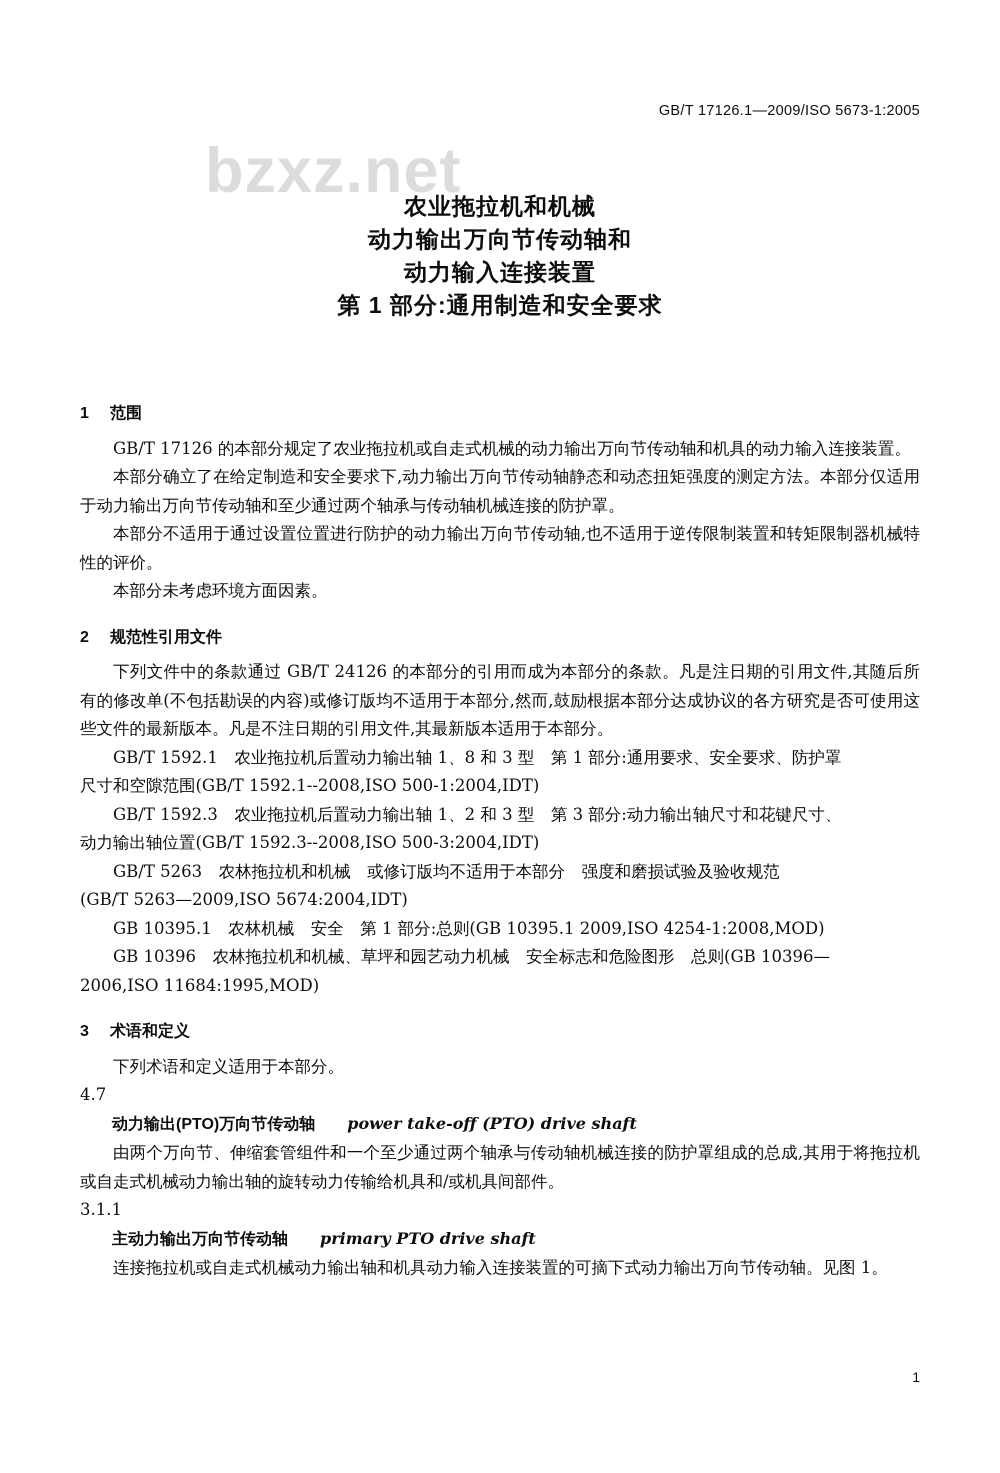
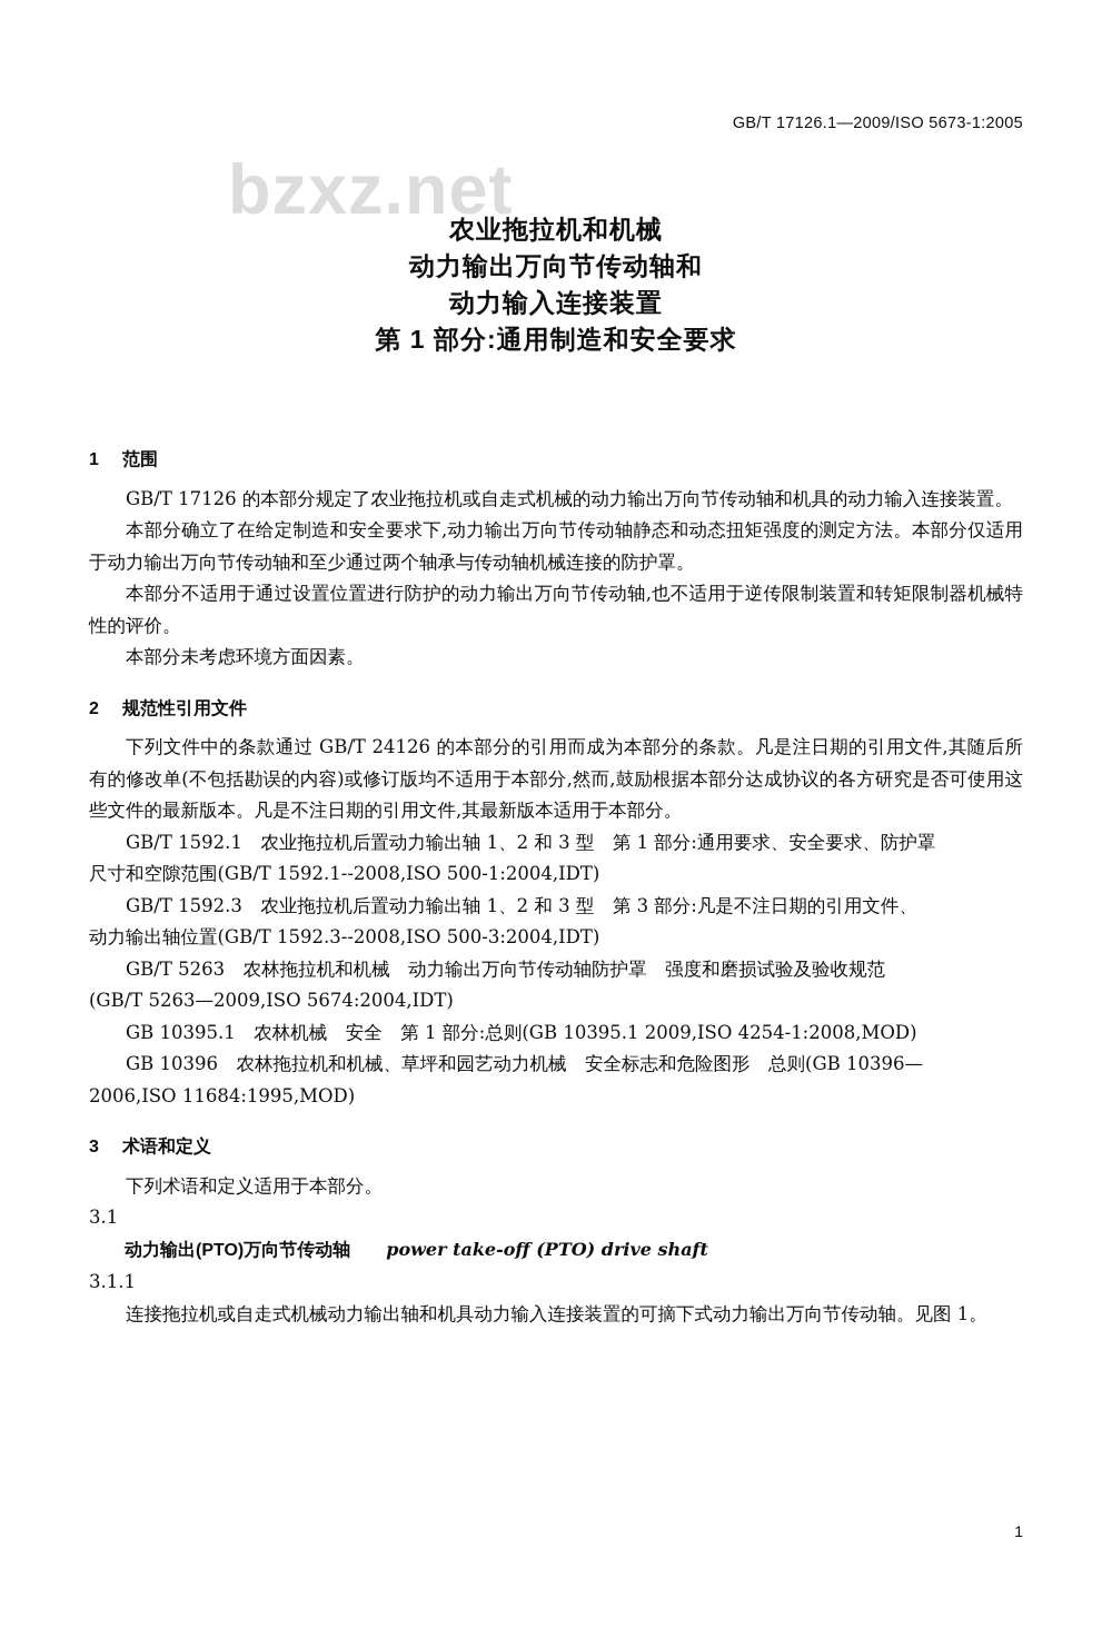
  GB/T 17126.1—2009/ISO 5673-1:2005
  bzxz.net
  农业拖拉机和机械
  动力输出万向节传动轴和
  动力输入连接装置
  第 1 部分:通用制造和安全要求
  1 范围
  GB/T 17126 的本部分规定了农业拖拉机或自走式机械的动力输出万向节传动轴和机具的动力输入连接装置。
  本部分确立了在给定制造和安全要求下,动力输出万向节传动轴静态和动态扭矩强度的测定方法。本部分仅适用于动力输出万向节传动轴和至少通过两个轴承与传动轴机械连接的防护罩。
  本部分不适用于通过设置位置进行防护的动力输出万向节传动轴,也不适用于逆传限制装置和转矩限制器机械特性的评价。
  本部分未考虑环境方面因素。
  2 规范性引用文件
  下列文件中的条款通过 GB/T 24126 的本部分的引用而成为本部分的条款。凡是注日期的引用文件,其随后所有的修改单(不包括勘误的内容)或修订版均不适用于本部分,然而,鼓励根据本部分达成协议的各方研究是否可使用这些文件的最新版本。凡是不注日期的引用文件,其最新版本适用于本部分。
- GB/T 1592.1 农业拖拉机后置动力输出轴 1、8 和 3 型 第 1 部分:通用要求、安全要求、防护罩
+ GB/T 1592.1 农业拖拉机后置动力输出轴 1、2 和 3 型 第 1 部分:通用要求、安全要求、防护罩
  尺寸和空隙范围(GB/T 1592.1--2008,ISO 500-1:2004,IDT)
- GB/T 1592.3 农业拖拉机后置动力输出轴 1、2 和 3 型 第 3 部分:动力输出轴尺寸和花键尺寸、
+ GB/T 1592.3 农业拖拉机后置动力输出轴 1、2 和 3 型 第 3 部分:凡是不注日期的引用文件、
  动力输出轴位置(GB/T 1592.3--2008,ISO 500-3:2004,IDT)
- GB/T 5263 农林拖拉机和机械 或修订版均不适用于本部分 强度和磨损试验及验收规范
+ GB/T 5263 农林拖拉机和机械 动力输出万向节传动轴防护罩 强度和磨损试验及验收规范
  (GB/T 5263—2009,ISO 5674:2004,IDT)
  GB 10395.1 农林机械 安全 第 1 部分:总则(GB 10395.1 2009,ISO 4254-1:2008,MOD)
  GB 10396 农林拖拉机和机械、草坪和园艺动力机械 安全标志和危险图形 总则(GB 10396—
  2006,ISO 11684:1995,MOD)
  3 术语和定义
  下列术语和定义适用于本部分。
- 4.7
+ 3.1
  动力输出(PTO)万向节传动轴 power take-off (PTO) drive shaft
- 由两个万向节、伸缩套管组件和一个至少通过两个轴承与传动轴机械连接的防护罩组成的总成,其用于将拖拉机或自走式机械动力输出轴的旋转动力传输给机具和/或机具间部件。
  3.1.1
- 主动力输出万向节传动轴 primary PTO drive shaft
  连接拖拉机或自走式机械动力输出轴和机具动力输入连接装置的可摘下式动力输出万向节传动轴。见图 1。
  1
